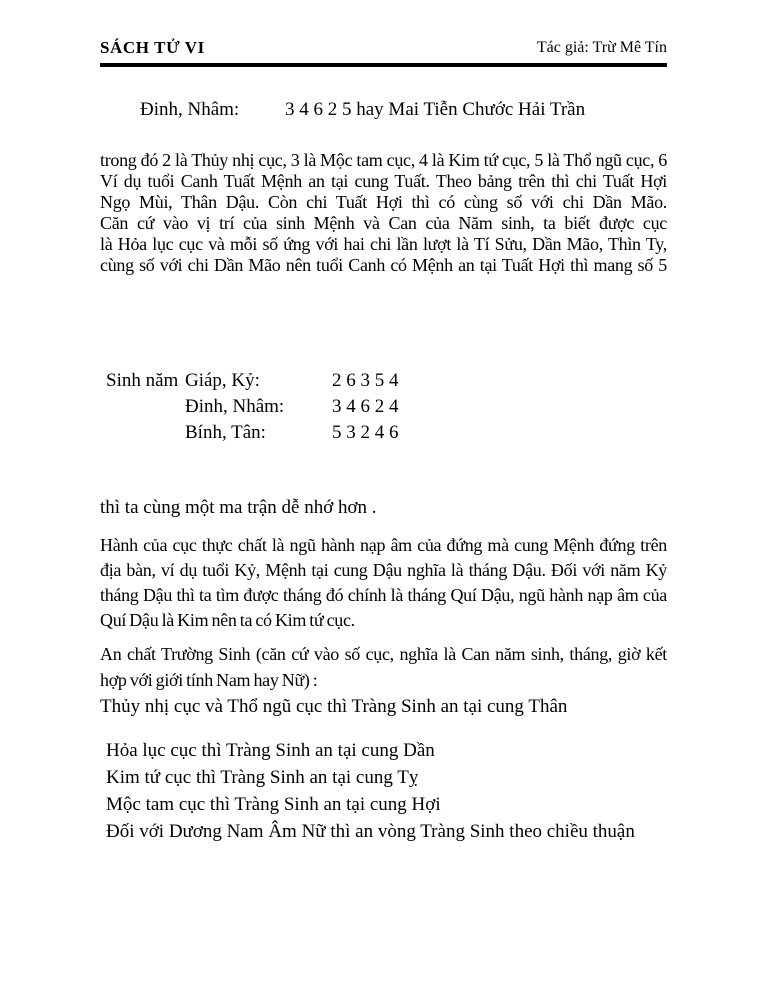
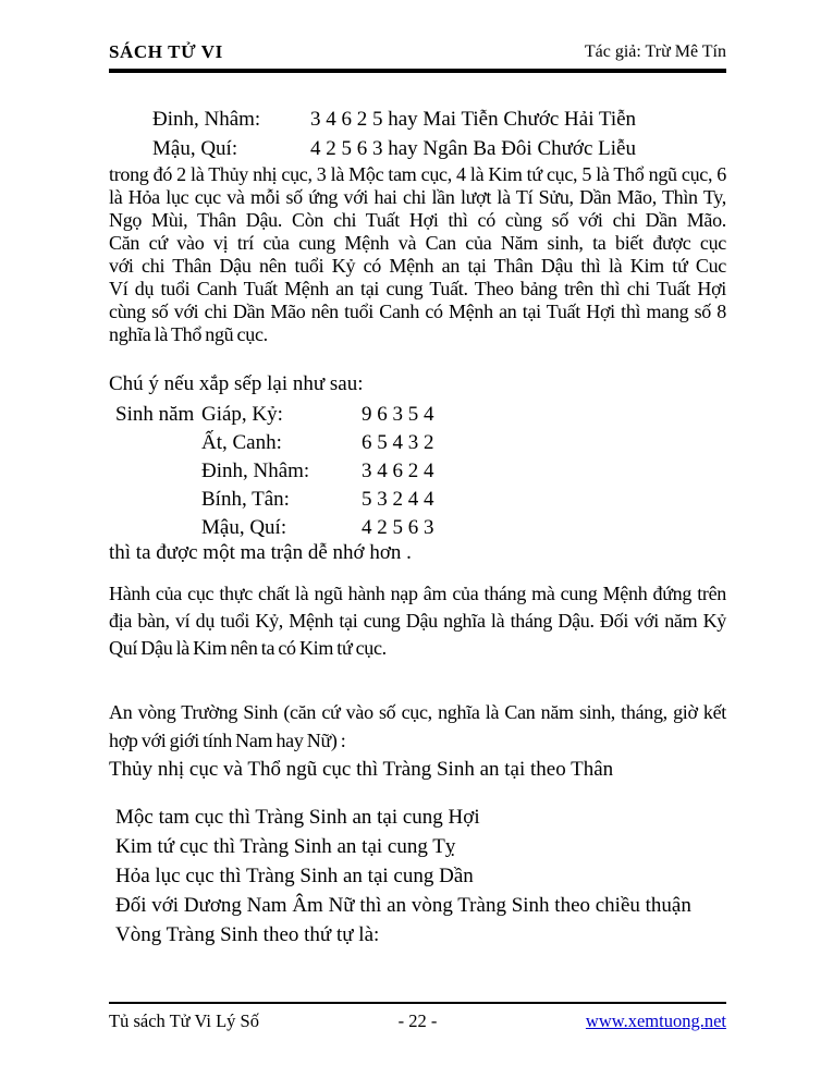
  SÁCH TỬ VI
  Tác giả: Trừ Mê Tín
- Đinh, Nhâm: 3 4 6 2 5 hay Mai Tiễn Chước Hải Trần
+ Đinh, Nhâm: 3 4 6 2 5 hay Mai Tiễn Chước Hải Tiễn
+ Mậu, Quí: 4 2 5 6 3 hay Ngân Ba Đôi Chước Liễu
  trong đó 2 là Thủy nhị cục, 3 là Mộc tam cục, 4 là Kim tứ cục, 5 là Thổ ngũ cục, 6
- Ví dụ tuổi Canh Tuất Mệnh an tại cung Tuất. Theo bảng trên thì chi Tuất Hợi
+ là Hỏa lục cục và mỗi số ứng với hai chi lần lượt là Tí Sửu, Dần Mão, Thìn Ty,
  Ngọ Mùi, Thân Dậu. Còn chi Tuất Hợi thì có cùng số với chi Dần Mão.
- Căn cứ vào vị trí của sinh Mệnh và Can của Năm sinh, ta biết được cục
+ Căn cứ vào vị trí của cung Mệnh và Can của Năm sinh, ta biết được cục
+ với chi Thân Dậu nên tuổi Kỷ có Mệnh an tại Thân Dậu thì là Kim tứ Cuc
- là Hỏa lục cục và mỗi số ứng với hai chi lần lượt là Tí Sửu, Dần Mão, Thìn Ty,
+ Ví dụ tuổi Canh Tuất Mệnh an tại cung Tuất. Theo bảng trên thì chi Tuất Hợi
- cùng số với chi Dần Mão nên tuổi Canh có Mệnh an tại Tuất Hợi thì mang số 5
+ cùng số với chi Dần Mão nên tuổi Canh có Mệnh an tại Tuất Hợi thì mang số 8
+ nghĩa là Thổ ngũ cục.
+ Chú ý nếu xắp sếp lại như sau:
- Sinh năm Giáp, Kỷ: 2 6 3 5 4
+ Sinh năm Giáp, Kỷ: 9 6 3 5 4
+ Ất, Canh: 6 5 4 3 2
  Đinh, Nhâm: 3 4 6 2 4
- Bính, Tân: 5 3 2 4 6
+ Bính, Tân: 5 3 2 4 4
+ Mậu, Quí: 4 2 5 6 3
- thì ta cùng một ma trận dễ nhớ hơn .
+ thì ta được một ma trận dễ nhớ hơn .
- Hành của cục thực chất là ngũ hành nạp âm của đứng mà cung Mệnh đứng trên
+ Hành của cục thực chất là ngũ hành nạp âm của tháng mà cung Mệnh đứng trên
  địa bàn, ví dụ tuổi Kỷ, Mệnh tại cung Dậu nghĩa là tháng Dậu. Đối với năm Kỷ
- tháng Dậu thì ta tìm được tháng đó chính là tháng Quí Dậu, ngũ hành nạp âm của
  Quí Dậu là Kim nên ta có Kim tứ cục.
- An chất Trường Sinh (căn cứ vào số cục, nghĩa là Can năm sinh, tháng, giờ kết
+ An vòng Trường Sinh (căn cứ vào số cục, nghĩa là Can năm sinh, tháng, giờ kết
  hợp với giới tính Nam hay Nữ) :
- Thủy nhị cục và Thổ ngũ cục thì Tràng Sinh an tại cung Thân
+ Thủy nhị cục và Thổ ngũ cục thì Tràng Sinh an tại theo Thân
- Hỏa lục cục thì Tràng Sinh an tại cung Dần
+ Mộc tam cục thì Tràng Sinh an tại cung Hợi
  Kim tứ cục thì Tràng Sinh an tại cung Tỵ
- Mộc tam cục thì Tràng Sinh an tại cung Hợi
+ Hỏa lục cục thì Tràng Sinh an tại cung Dần
  Đối với Dương Nam Âm Nữ thì an vòng Tràng Sinh theo chiều thuận
+ Vòng Tràng Sinh theo thứ tự là:
+ Tủ sách Tử Vi Lý Số
+ - 22 -
+ www.xemtuong.net
